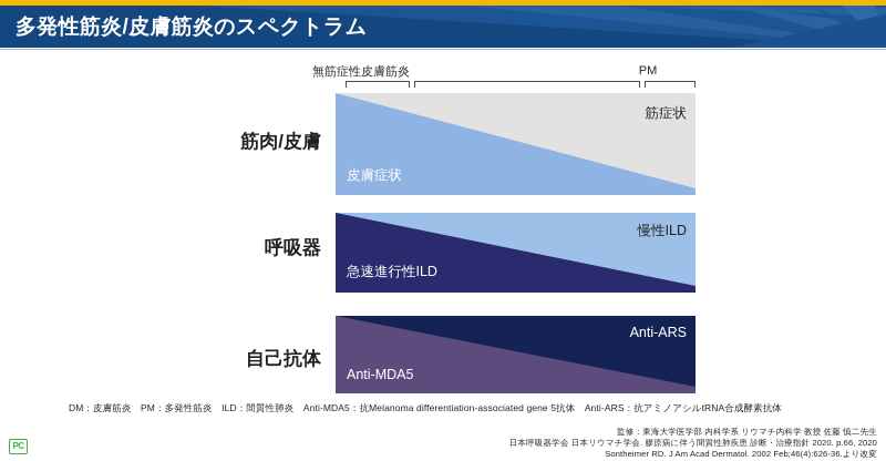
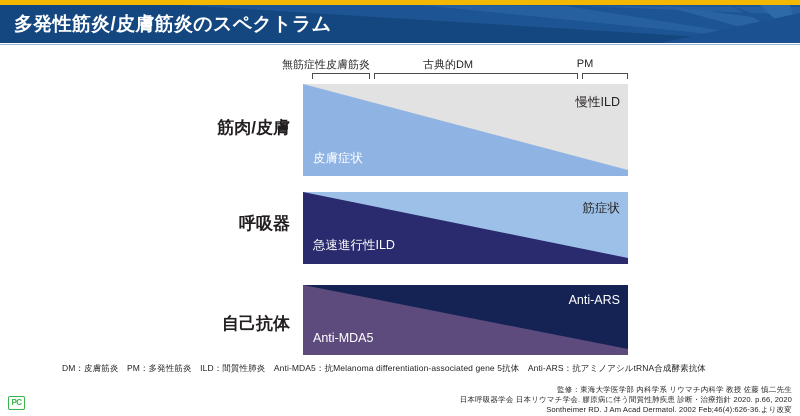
  多発性筋炎/皮膚筋炎のスペクトラム
  無筋症性皮膚筋炎
+ 古典的DM
  PM
  筋肉/皮膚
- 筋症状
+ 慢性ILD
  皮膚症状
  呼吸器
- 慢性ILD
+ 筋症状
  急速進行性ILD
  自己抗体
  Anti-ARS
  Anti-MDA5
  DM：皮膚筋炎 PM：多発性筋炎 ILD：間質性肺炎 Anti-MDA5：抗Melanoma differentiation-associated gene 5抗体 Anti-ARS：抗アミノアシルtRNA合成酵素抗体
  監修：東海大学医学部 内科学系 リウマチ内科学 教授 佐藤 慎二先生
  日本呼吸器学会 日本リウマチ学会. 膠原病に伴う間質性肺疾患 診断・治療指針 2020. p.66, 2020
  Sontheimer RD. J Am Acad Dermatol. 2002 Feb;46(4):626-36.より改変
  PC
